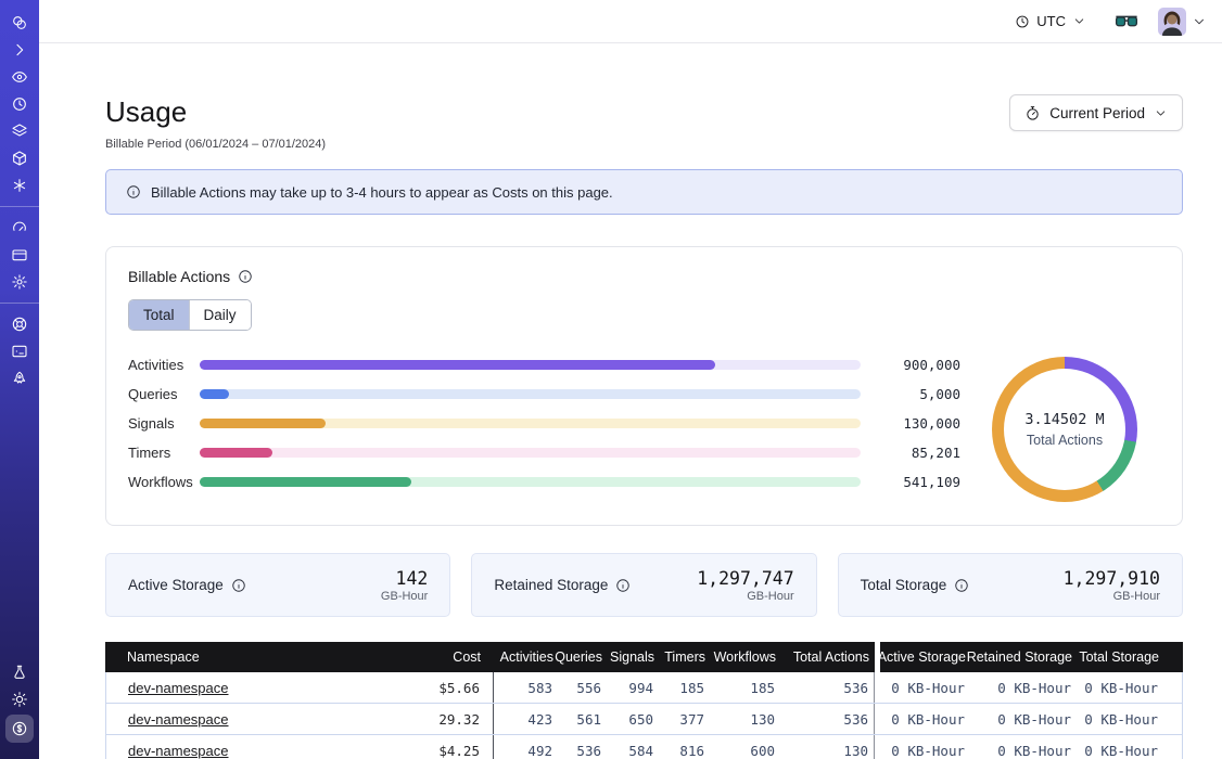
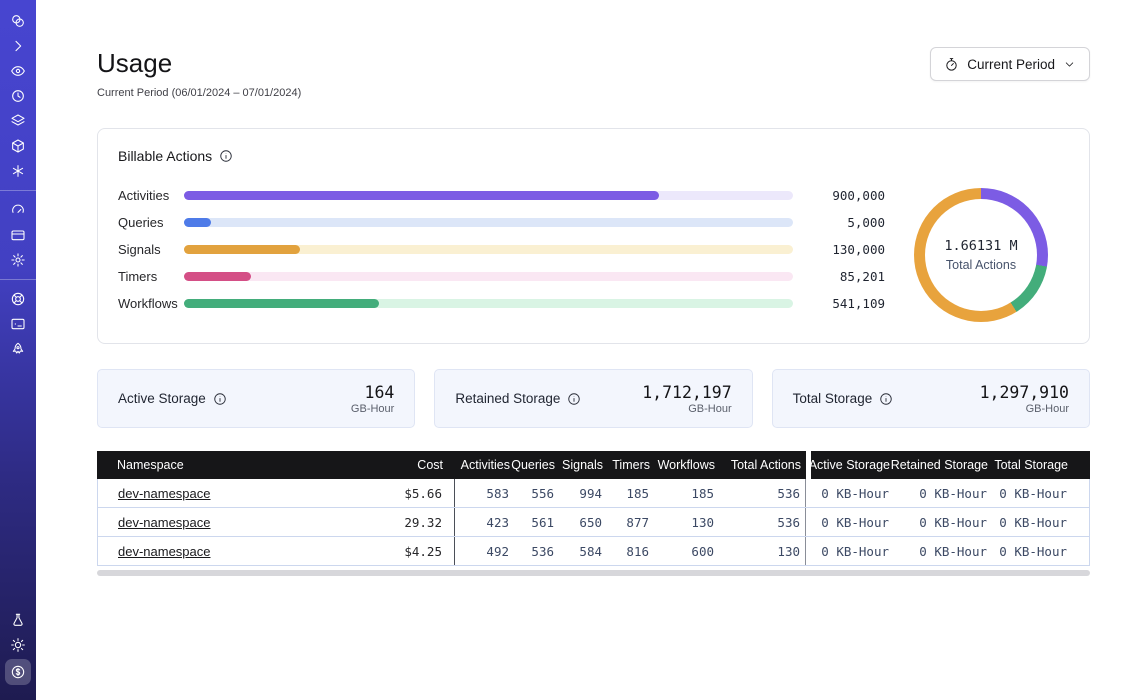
- UTC
  Usage
- Billable Period (06/01/2024 – 07/01/2024)
+ Current Period (06/01/2024 – 07/01/2024)
  Current Period
- Billable Actions may take up to 3-4 hours to appear as Costs on this page.
  Billable Actions
- Total
- Daily
  Activities
  900,000
  Queries
  5,000
  Signals
  130,000
  Timers
  85,201
  Workflows
  541,109
- 3.14502 M
+ 1.66131 M
  Total Actions
  Active Storage
- 142
+ 164
  GB-Hour
  Retained Storage
- 1,297,747
+ 1,712,197
  GB-Hour
  Total Storage
  1,297,910
  GB-Hour
  Namespace
  Cost
  Activities
  Queries
  Signals
  Timers
  Workflows
  Total Actions
  Active Storage
  Retained Storage
  Total Storage
  dev-namespace
  $5.66
  583
  556
  994
  185
  185
  536
  0 KB-Hour
  0 KB-Hour
  0 KB-Hour
  dev-namespace
  29.32
  423
  561
  650
- 377
+ 877
  130
  536
  0 KB-Hour
  0 KB-Hour
  0 KB-Hour
  dev-namespace
  $4.25
  492
  536
  584
  816
  600
  130
  0 KB-Hour
  0 KB-Hour
  0 KB-Hour
